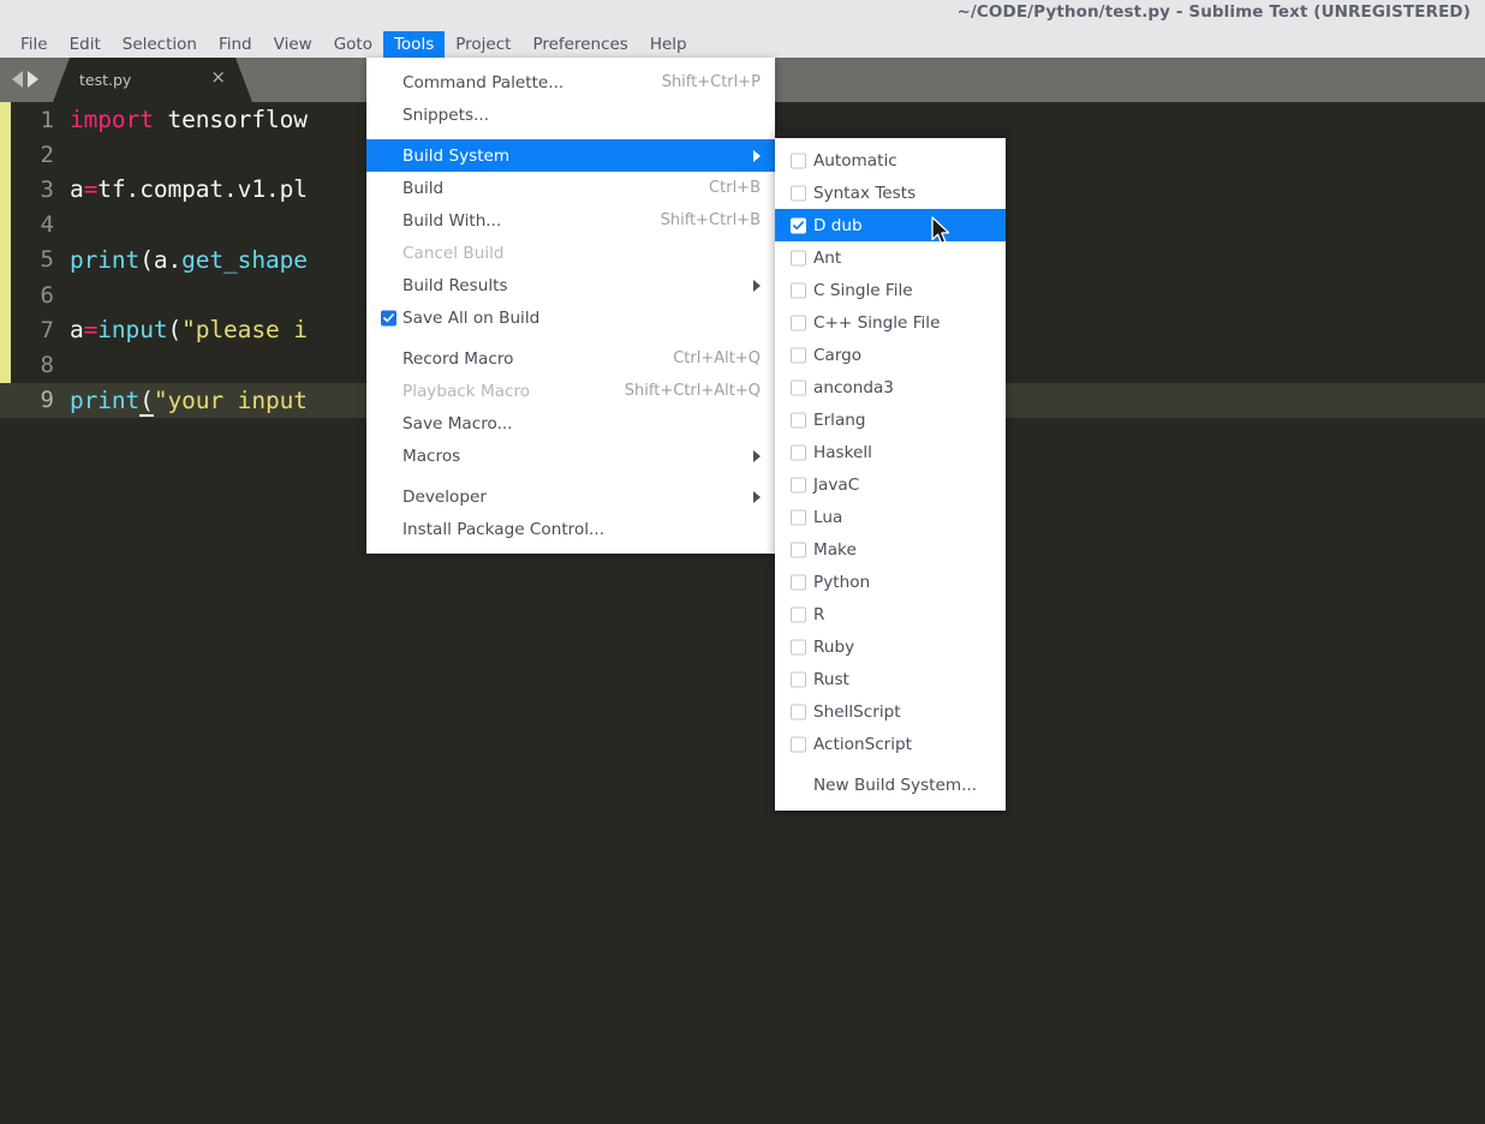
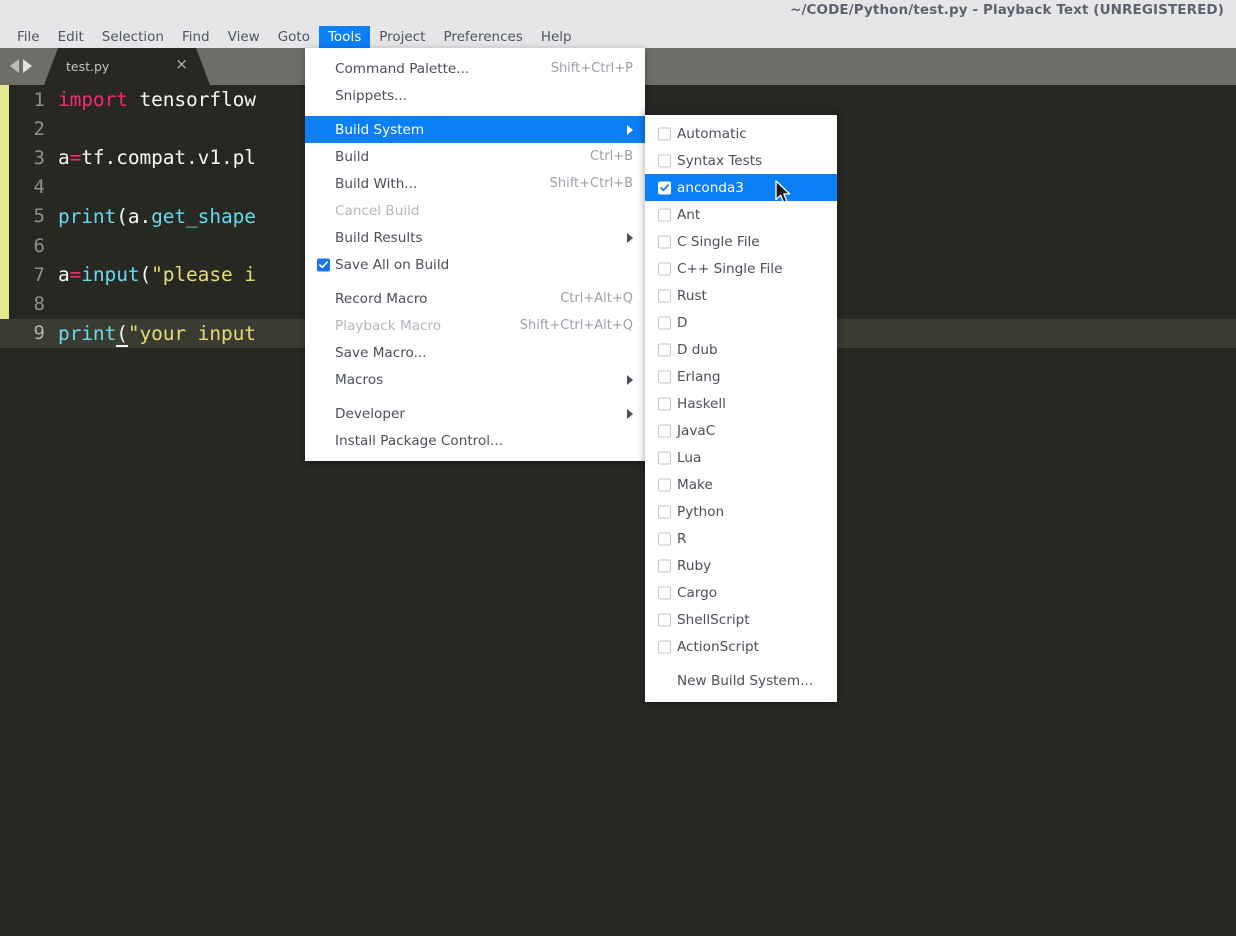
- ~/CODE/Python/test.py - Sublime Text (UNREGISTERED)
+ ~/CODE/Python/test.py - Playback Text (UNREGISTERED)
  File
  Edit
  Selection
  Find
  View
  Goto
  Tools
  Project
  Preferences
  Help
  test.py
  ×
  1
  import tensorflow
  2
  3
  a=tf.compat.v1.pl
  4
  5
  print(a.get_shape
  6
  7
  a=input("please i
  8
  9
  print("your input
  Command Palette...
  Shift+Ctrl+P
  Snippets...
  Build System
  Build
  Ctrl+B
  Build With...
  Shift+Ctrl+B
  Cancel Build
  Build Results
  Save All on Build
  Record Macro
  Ctrl+Alt+Q
  Playback Macro
  Shift+Ctrl+Alt+Q
  Save Macro...
  Macros
  Developer
  Install Package Control...
  Automatic
  Syntax Tests
- D dub
+ anconda3
  Ant
  C Single File
  C++ Single File
- Cargo
+ Rust
+ D
- anconda3
+ D dub
  Erlang
  Haskell
  JavaC
  Lua
  Make
  Python
  R
  Ruby
- Rust
+ Cargo
  ShellScript
  ActionScript
  New Build System...
